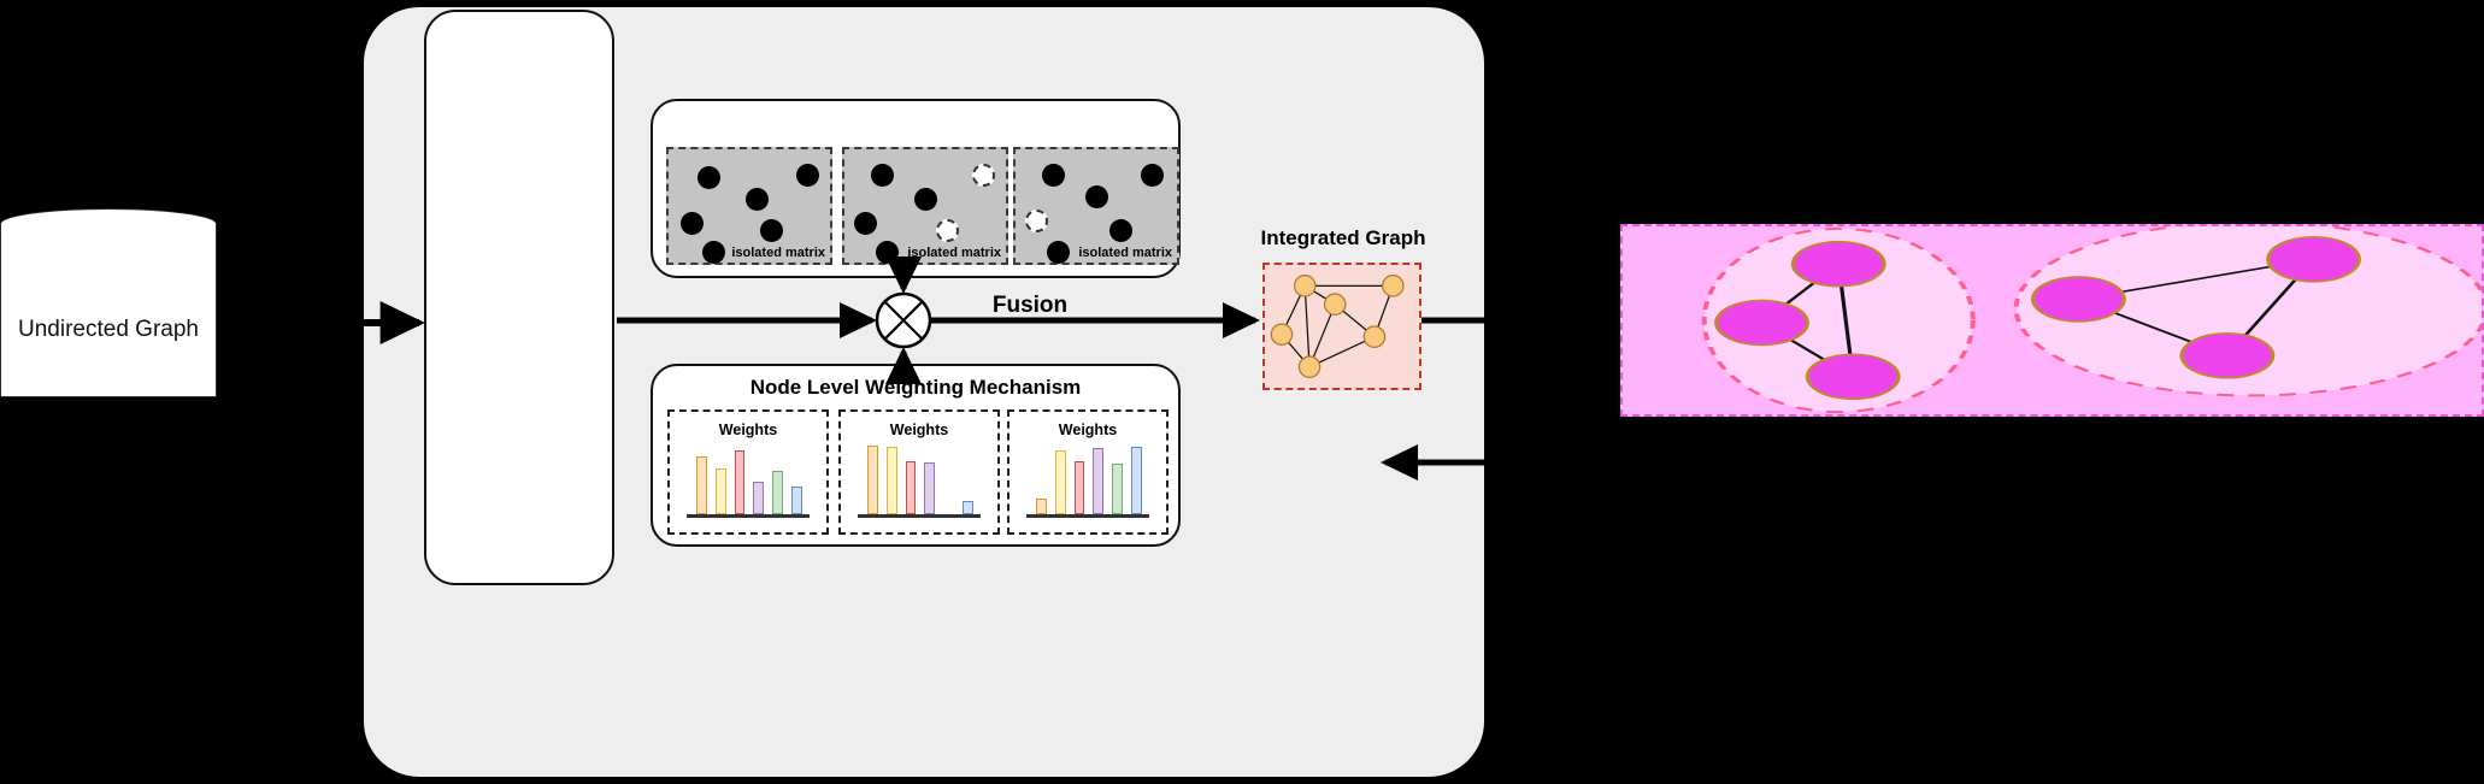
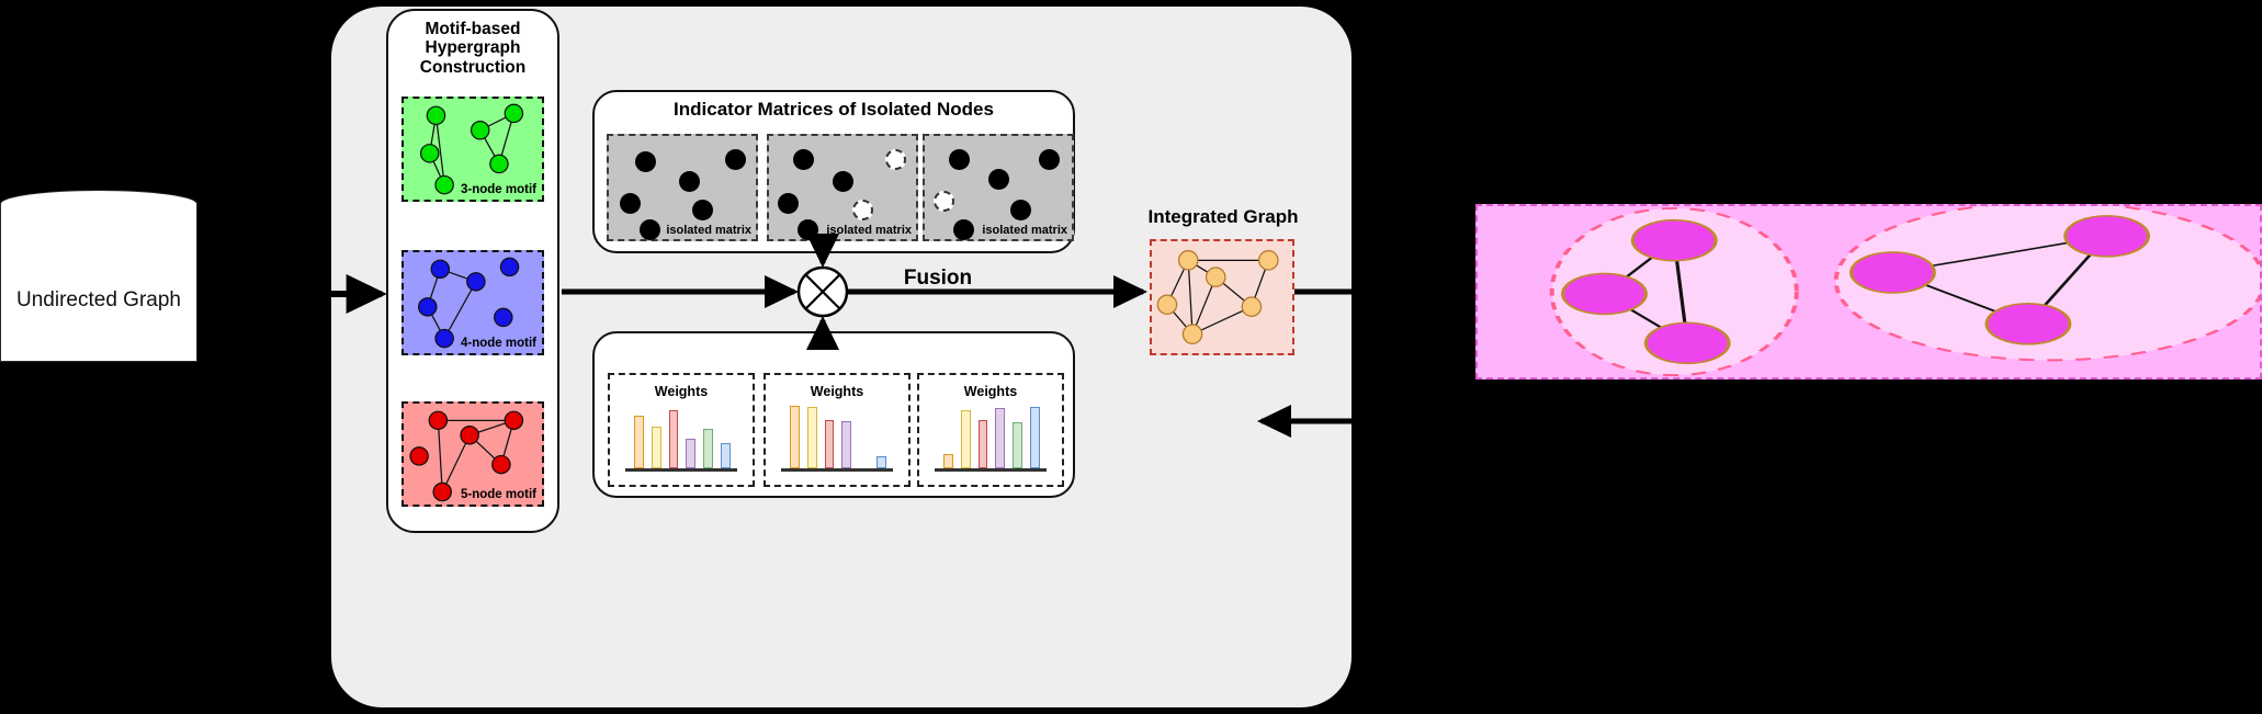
  Undirected Graph
+ Motif-based
+ Hypergraph
+ Construction
+ 3-node motif
+ 4-node motif
+ 5-node motif
+ Indicator Matrices of Isolated Nodes
  isolated matrix
  isolated matrix
  isolated matrix
- Node Level Weighting Mechanism
  Weights
  Weights
  Weights
  Fusion
  Integrated Graph
